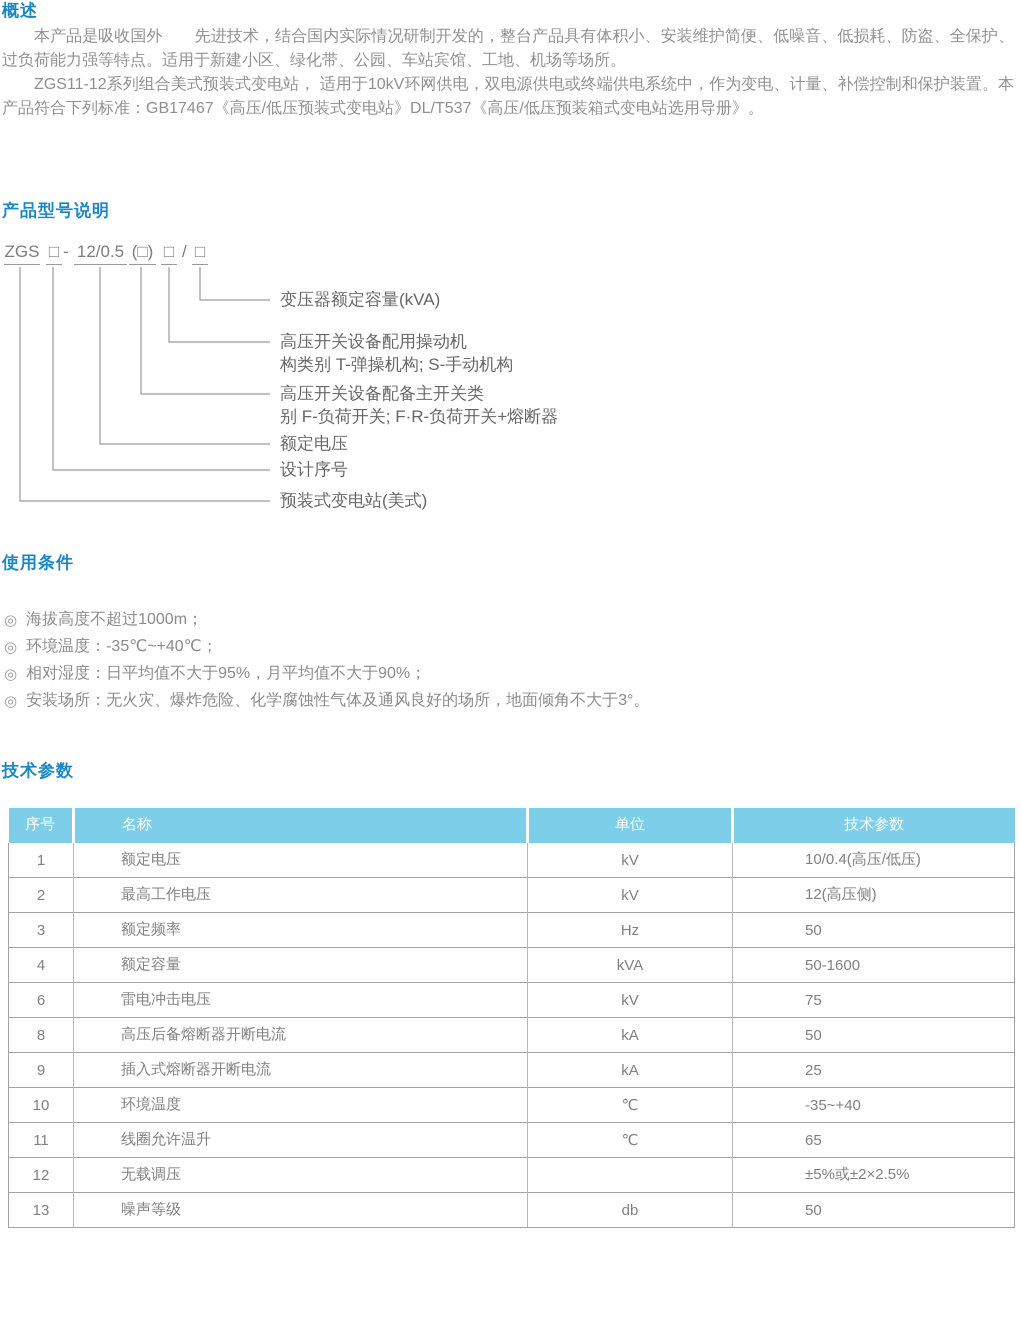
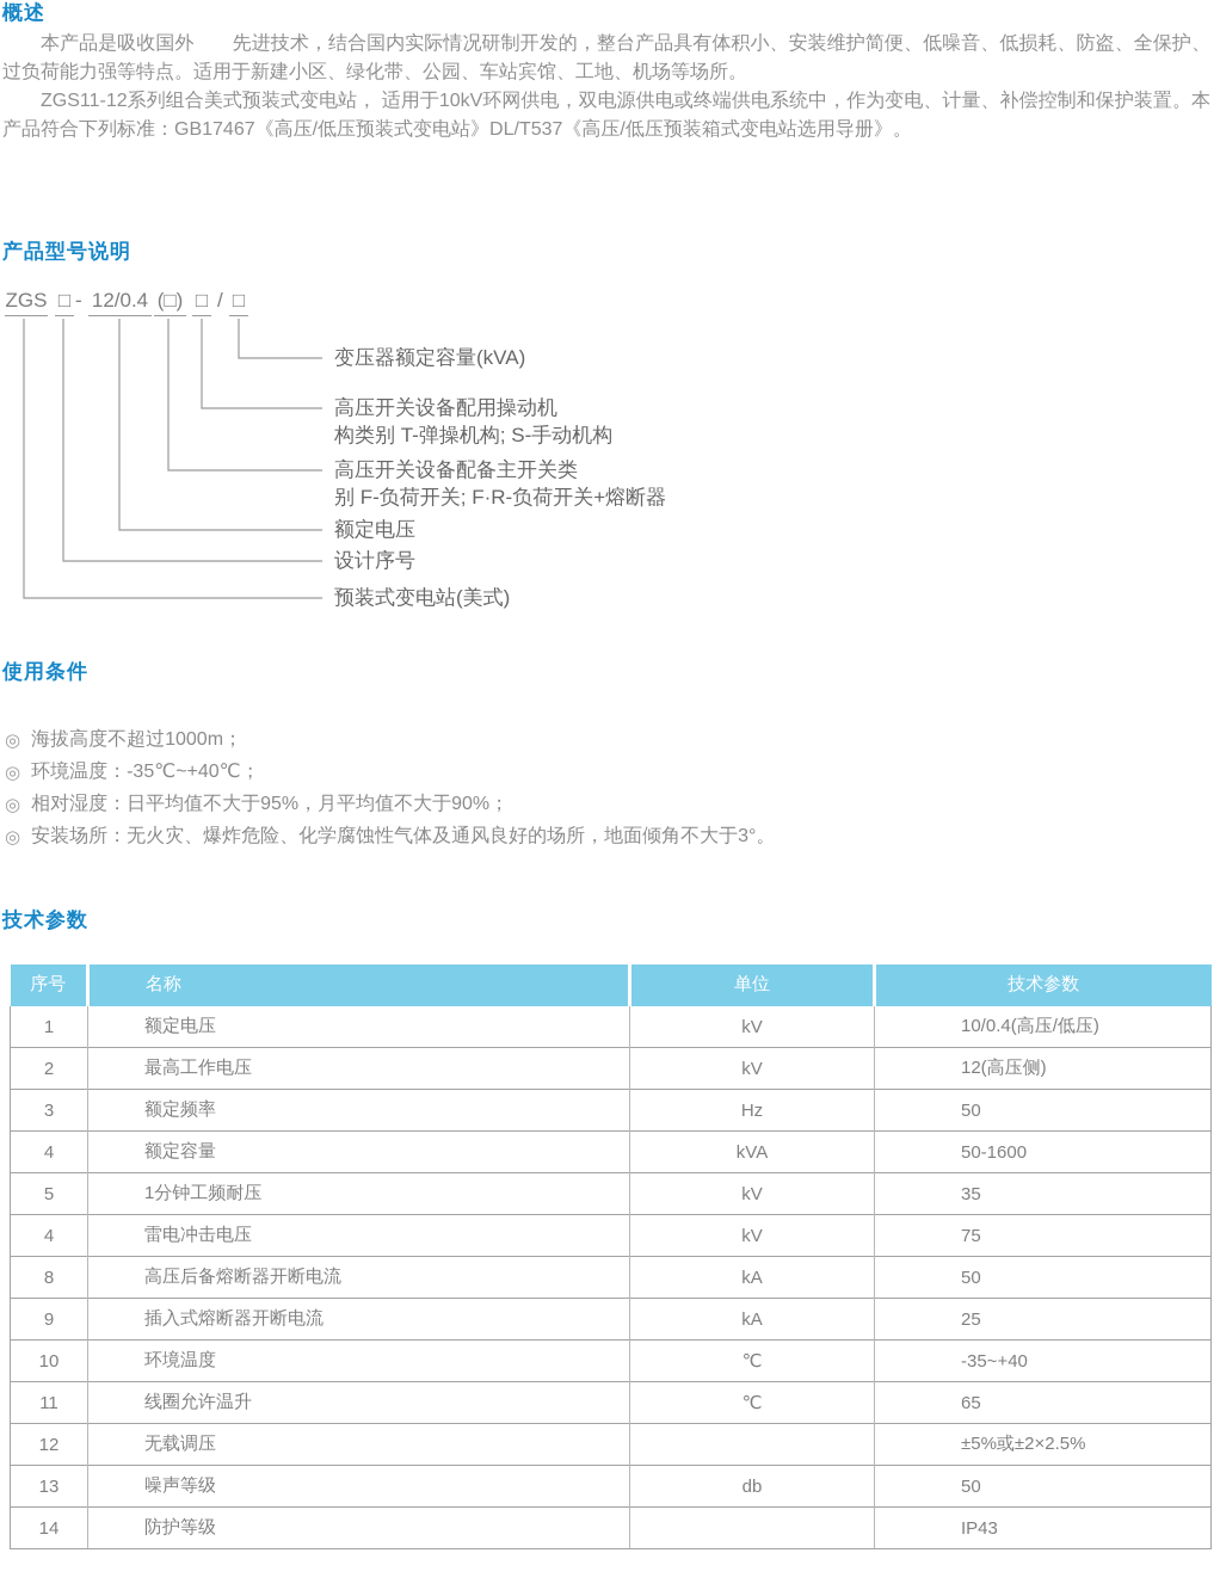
  概述
  本产品是吸收国外 先进技术，结合国内实际情况研制开发的，整台产品具有体积小、安装维护简便、低噪音、低损耗、防盗、全保护、过负荷能力强等特点。适用于新建小区、绿化带、公园、车站宾馆、工地、机场等场所。
  ZGS11-12系列组合美式预装式变电站， 适用于10kV环网供电，双电源供电或终端供电系统中，作为变电、计量、补偿控制和保护装置。本产品符合下列标准：GB17467《高压/低压预装式变电站》DL/T537《高压/低压预装箱式变电站选用导册》。
  产品型号说明
  ZGS
  □
  -
- 12/0.5
+ 12/0.4
  (□)
  □
  /
  □
  变压器额定容量(kVA)
  高压开关设备配用操动机
  构类别 T-弹操机构; S-手动机构
  高压开关设备配备主开关类
  别 F-负荷开关; F·R-负荷开关+熔断器
  额定电压
  设计序号
  预装式变电站(美式)
  使用条件
  ◎
  海拔高度不超过1000m；
  ◎
  环境温度：-35℃~+40℃；
  ◎
  相对湿度：日平均值不大于95%，月平均值不大于90%；
  ◎
  安装场所：无火灾、爆炸危险、化学腐蚀性气体及通风良好的场所，地面倾角不大于3°。
  技术参数
  序号	名称	单位	技术参数
  1	额定电压	kV	10/0.4(高压/低压)
  2	最高工作电压	kV	12(高压侧)
  3	额定频率	Hz	50
  4	额定容量	kVA	50-1600
+ 5	1分钟工频耐压	kV	35
- 6	雷电冲击电压	kV	75
+ 4	雷电冲击电压	kV	75
  8	高压后备熔断器开断电流	kA	50
  9	插入式熔断器开断电流	kA	25
  10	环境温度	℃	-35~+40
  11	线圈允许温升	℃	65
  12	无载调压		±5%或±2×2.5%
  13	噪声等级	db	50
+ 14	防护等级		IP43
